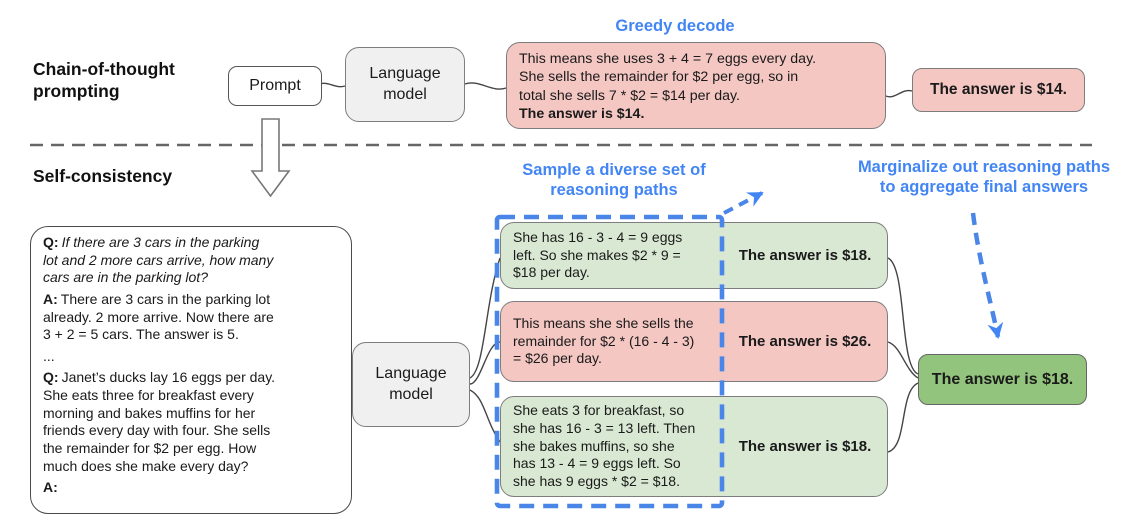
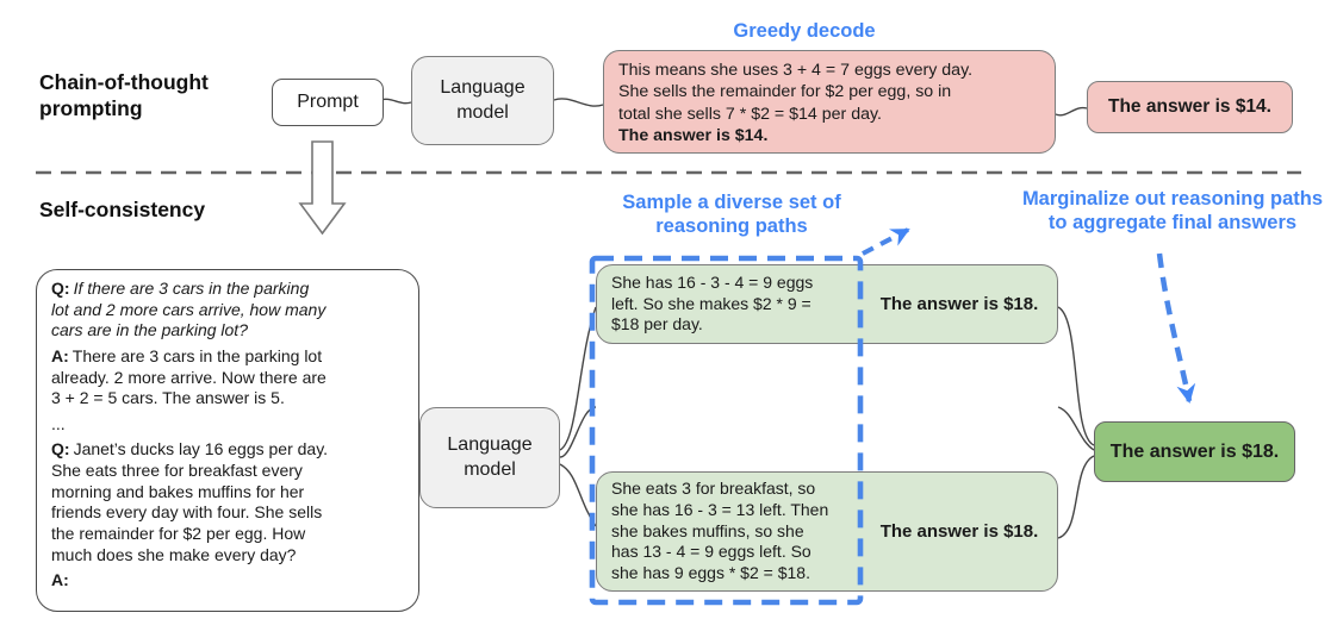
  Chain-of-thought
  prompting
  Prompt
  Language
  model
  Greedy decode
  This means she uses 3 + 4 = 7 eggs every day.
  She sells the remainder for $2 per egg, so in
  total she sells 7 * $2 = $14 per day.
  The answer is $14.
  The answer is $14.
  Self-consistency
  Q: If there are 3 cars in the parking
  lot and 2 more cars arrive, how many
  cars are in the parking lot?
  A: There are 3 cars in the parking lot
  already. 2 more arrive. Now there are
  3 + 2 = 5 cars. The answer is 5.
  ...
  Q: Janet’s ducks lay 16 eggs per day.
  She eats three for breakfast every
  morning and bakes muffins for her
  friends every day with four. She sells
  the remainder for $2 per egg. How
  much does she make every day?
  A:
  Language
  model
  Sample a diverse set of
  reasoning paths
  Marginalize out reasoning paths
  to aggregate final answers
  She has 16 - 3 - 4 = 9 eggs
  left. So she makes $2 * 9 =
  $18 per day.
  The answer is $18.
- This means she she sells the
- remainder for $2 * (16 - 4 - 3)
- = $26 per day.
- The answer is $26.
  She eats 3 for breakfast, so
  she has 16 - 3 = 13 left. Then
  she bakes muffins, so she
  has 13 - 4 = 9 eggs left. So
  she has 9 eggs * $2 = $18.
  The answer is $18.
  The answer is $18.
